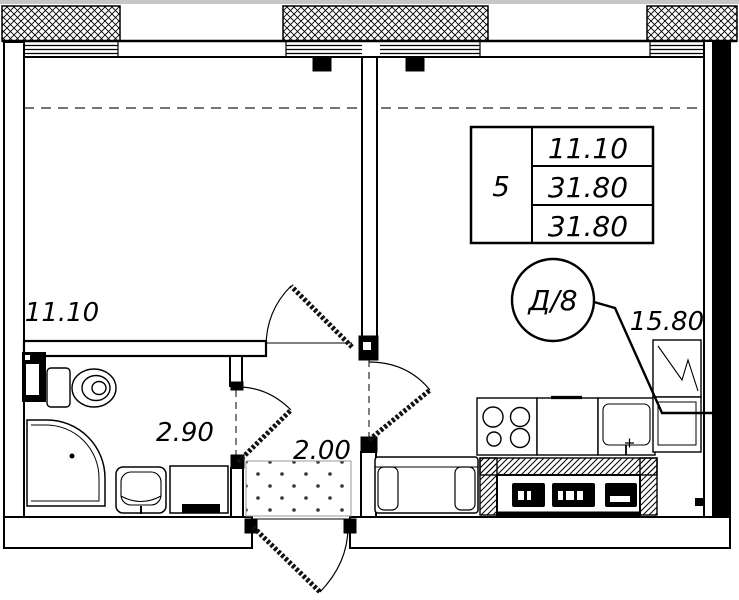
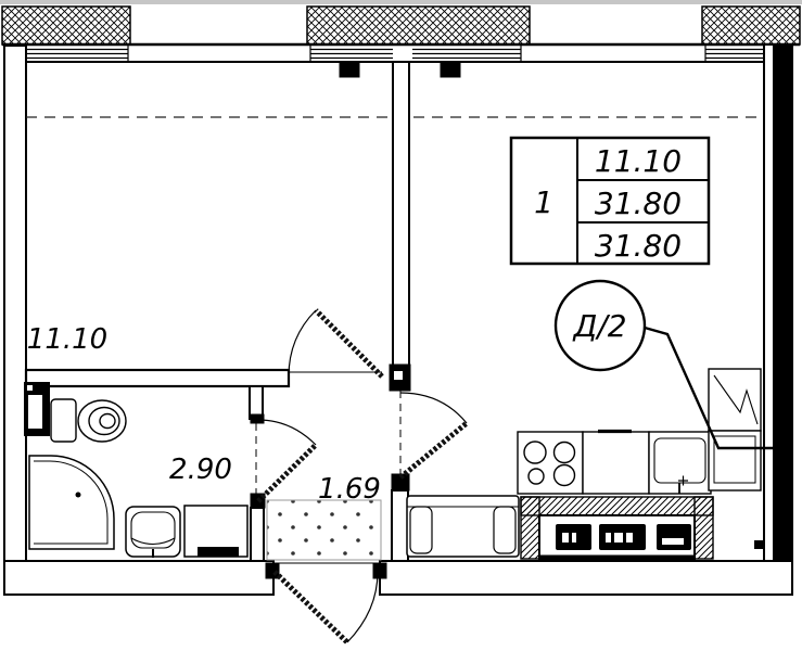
- 5
+ 1
  11.10
  31.80
  31.80
- Д/8
+ Д/2
  11.10
  2.90
- 2.00
+ 1.69
- 15.80
